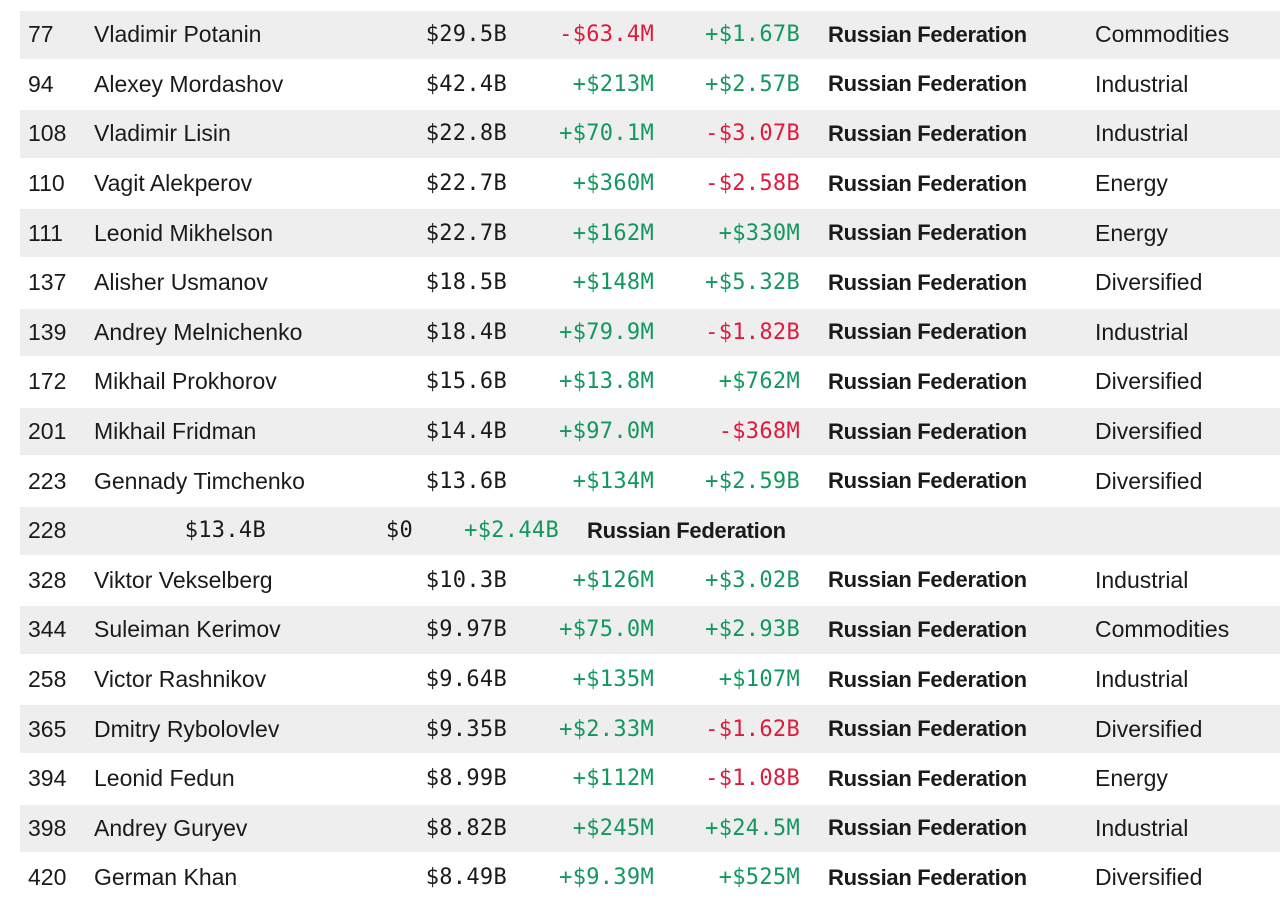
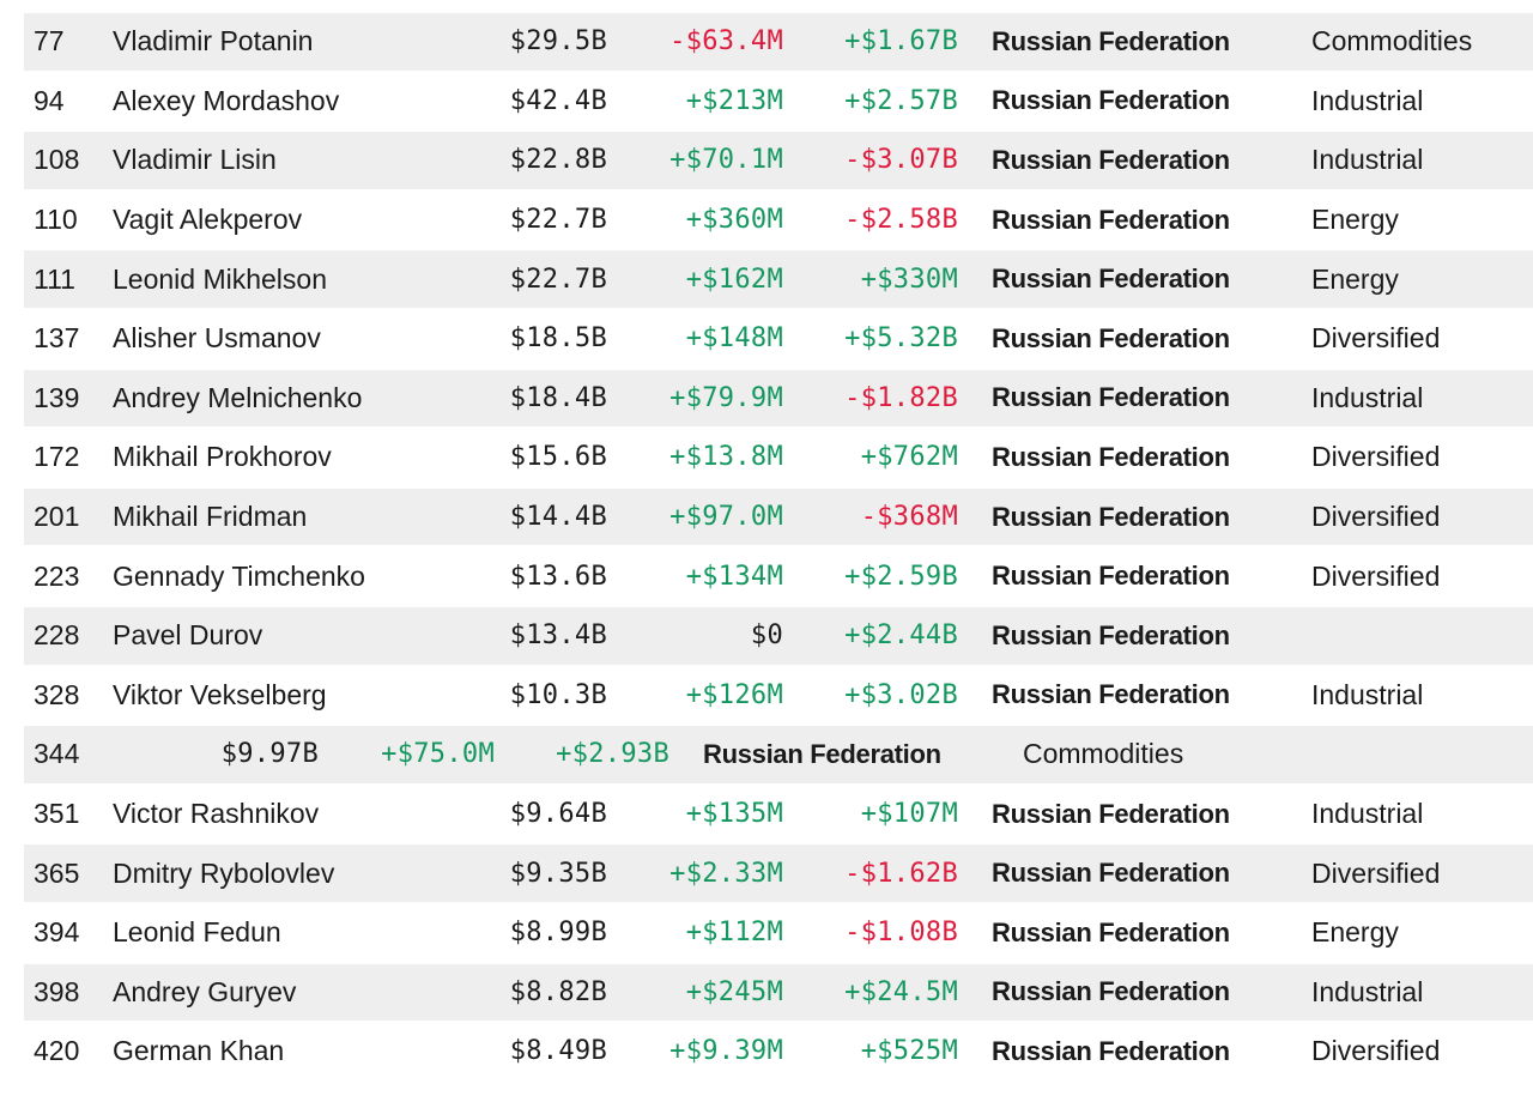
  77
  Vladimir Potanin
  $29.5B
  -$63.4M
  +$1.67B
  Russian Federation
  Commodities
  94
  Alexey Mordashov
  $42.4B
  +$213M
  +$2.57B
  Russian Federation
  Industrial
  108
  Vladimir Lisin
  $22.8B
  +$70.1M
  -$3.07B
  Russian Federation
  Industrial
  110
  Vagit Alekperov
  $22.7B
  +$360M
  -$2.58B
  Russian Federation
  Energy
  111
  Leonid Mikhelson
  $22.7B
  +$162M
  +$330M
  Russian Federation
  Energy
  137
  Alisher Usmanov
  $18.5B
  +$148M
  +$5.32B
  Russian Federation
  Diversified
  139
  Andrey Melnichenko
  $18.4B
  +$79.9M
  -$1.82B
  Russian Federation
  Industrial
  172
  Mikhail Prokhorov
  $15.6B
  +$13.8M
  +$762M
  Russian Federation
  Diversified
  201
  Mikhail Fridman
  $14.4B
  +$97.0M
  -$368M
  Russian Federation
  Diversified
  223
  Gennady Timchenko
  $13.6B
  +$134M
  +$2.59B
  Russian Federation
  Diversified
  228
+ Pavel Durov
  $13.4B
  $0
  +$2.44B
  Russian Federation
  328
  Viktor Vekselberg
  $10.3B
  +$126M
  +$3.02B
  Russian Federation
  Industrial
  344
- Suleiman Kerimov
  $9.97B
  +$75.0M
  +$2.93B
  Russian Federation
  Commodities
- 258
+ 351
  Victor Rashnikov
  $9.64B
  +$135M
  +$107M
  Russian Federation
  Industrial
  365
  Dmitry Rybolovlev
  $9.35B
  +$2.33M
  -$1.62B
  Russian Federation
  Diversified
  394
  Leonid Fedun
  $8.99B
  +$112M
  -$1.08B
  Russian Federation
  Energy
  398
  Andrey Guryev
  $8.82B
  +$245M
  +$24.5M
  Russian Federation
  Industrial
  420
  German Khan
  $8.49B
  +$9.39M
  +$525M
  Russian Federation
  Diversified
